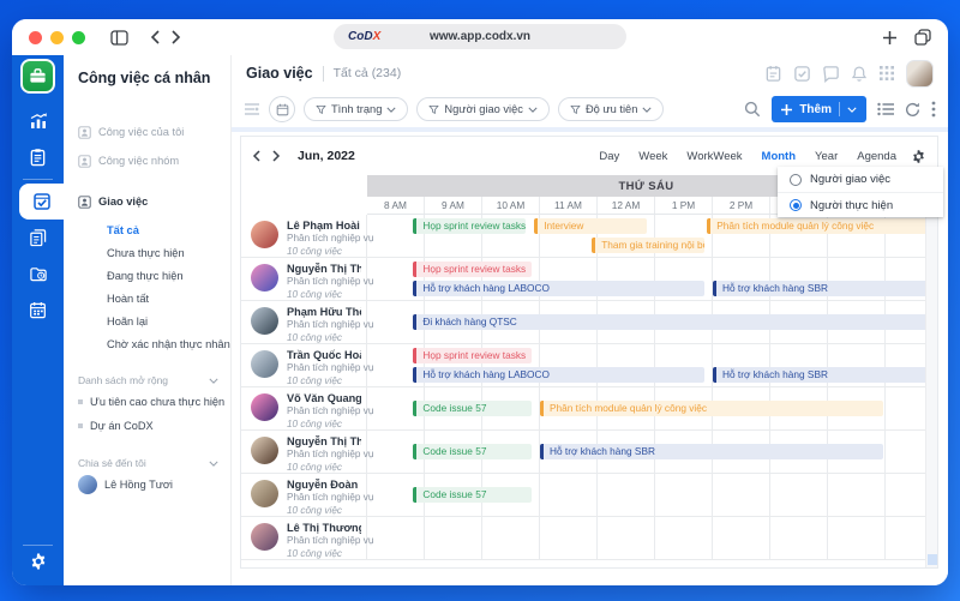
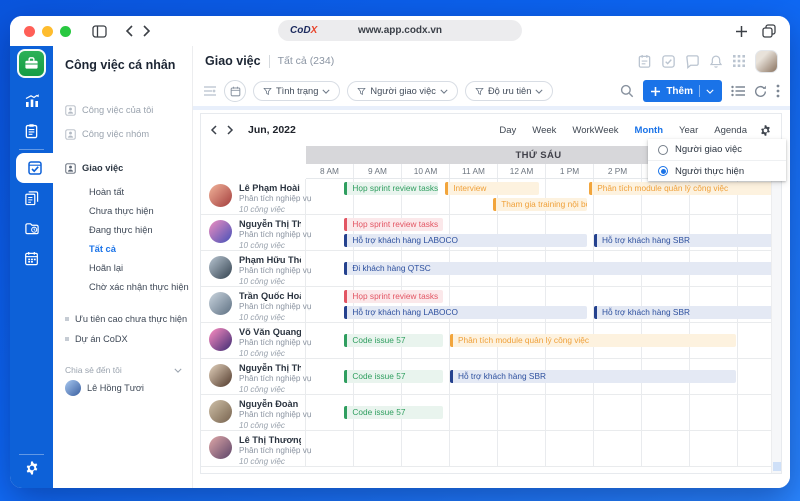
  CoDX
  www.app.codx.vn
  Công việc cá nhân
  Công việc của tôi
  Công việc nhóm
  Giao việc
- Tất cả
+ Hoàn tất
  Chưa thực hiện
  Đang thực hiện
- Hoàn tất
+ Tất cả
  Hoãn lại
- Chờ xác nhận thực nhân
+ Chờ xác nhận thực hiện
- Danh sách mở rộng
  Ưu tiên cao chưa thực hiện
  Dự án CoDX
  Chia sẻ đến tôi
  Lê Hồng Tươi
  Giao việc
  Tất cả (234)
  Tình trạng
  Người giao việc
  Độ ưu tiên
  Thêm
  Jun, 2022
  Day
  Week
  WorkWeek
  Month
  Year
  Agenda
  THỨ SÁU
  8 AM
  9 AM
  10 AM
  11 AM
  12 AM
  1 PM
  2 PM
  Phân tích nghiệp v
  10 công việc
  Họp sprint review tasks
  Interview
  Phân tích module quản lý công việc
  Tham gia training nội b
  Nguyễn Thị Th
  Phân tích nghiệp v
  10 công việc
  Họp sprint review tasks
  Hỗ trợ khách hàng LABOCO
  Hỗ trợ khách hàng SBR
  Phạm Hữu Th
  Phân tích nghiệp v
  10 công việc
  Đi khách hàng QTSC
  Trần Quốc Ho
  Phân tích nghiệp v
  10 công việc
  Họp sprint review tasks
  Hỗ trợ khách hàng LABOCO
  Hỗ trợ khách hàng SBR
  Võ Văn Quang
  Phân tích nghiệp v
  10 công việc
  Code issue 57
  Phân tích module quản lý công việc
  Phân tích nghiệp v
  10 công việc
  Code issue 57
  Hỗ trợ khách hàng SBR
  Phân tích nghiệp v
  10 công việc
  Code issue 57
  Lê Thị Thươn
  Phân tích nghiệp v
  10 công việc
  Người giao việc
  Người thực hiện
